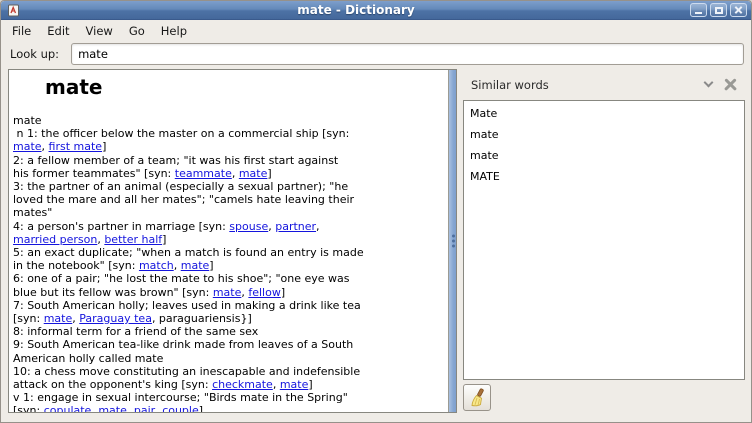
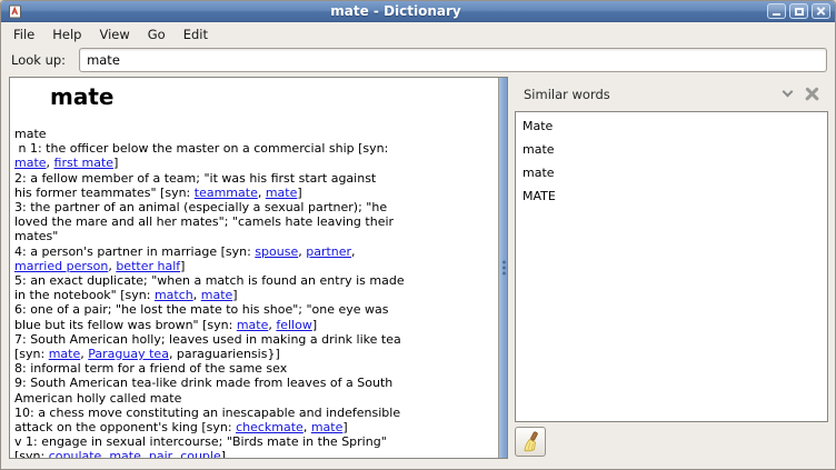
  mate - Dictionary
  File
- Edit
+ Help
  View
  Go
- Help
+ Edit
  Look up:
  mate
  mate
  mate
  n 1: the officer below the master on a commercial ship [syn:
  mate, first mate]
  2: a fellow member of a team; "it was his first start against
  his former teammates" [syn: teammate, mate]
  3: the partner of an animal (especially a sexual partner); "he
  loved the mare and all her mates"; "camels hate leaving their
  mates"
  4: a person's partner in marriage [syn: spouse, partner,
  married person, better half]
  5: an exact duplicate; "when a match is found an entry is made
  in the notebook" [syn: match, mate]
  6: one of a pair; "he lost the mate to his shoe"; "one eye was
  blue but its fellow was brown" [syn: mate, fellow]
  7: South American holly; leaves used in making a drink like tea
  [syn: mate, Paraguay tea, paraguariensis}]
  8: informal term for a friend of the same sex
  9: South American tea-like drink made from leaves of a South
  American holly called mate
  10: a chess move constituting an inescapable and indefensible
  attack on the opponent's king [syn: checkmate, mate]
  v 1: engage in sexual intercourse; "Birds mate in the Spring"
  [syn: copulate, mate, pair, couple]
  Similar words
  Mate
  mate
  mate
  MATE
